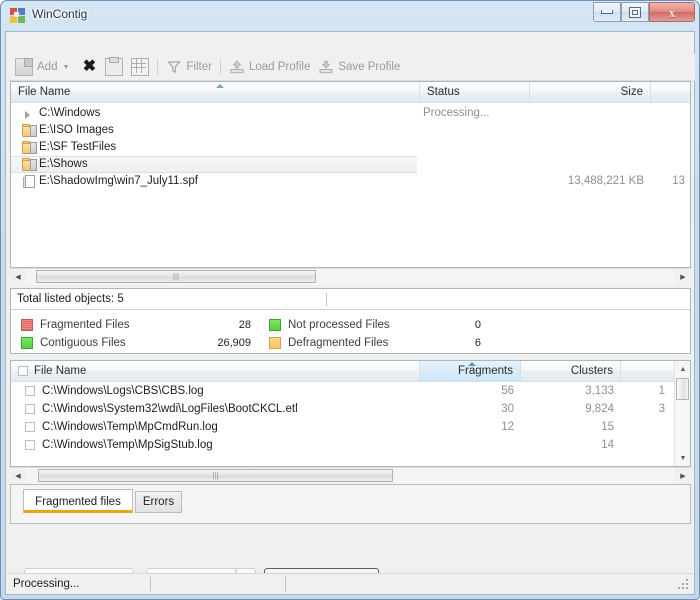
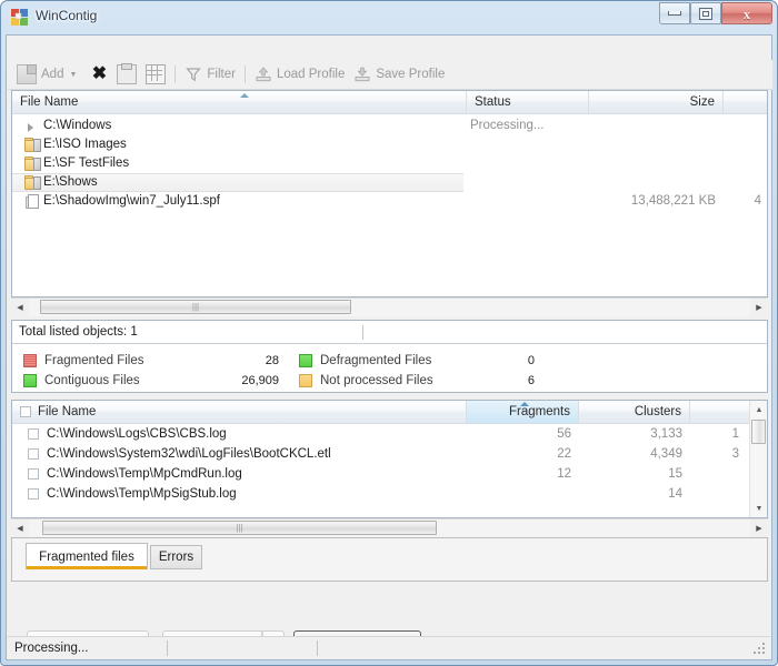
  WinContig
  x
  Add
  ✖
  Filter
  Load Profile
  Save Profile
  File Name
  Status
  Size
  C:\Windows
  Processing...
  E:\ISO Images
  E:\SF TestFiles
  E:\Shows
  E:\ShadowImg\win7_July11.spf
  13,488,221 KB
- 13
+ 4
  |||
- Total listed objects: 5
+ Total listed objects: 1
  Fragmented Files
  28
  Contiguous Files
  26,909
- Not processed Files
+ Defragmented Files
  0
- Defragmented Files
+ Not processed Files
  6
  File Name
  Fragments
  Clusters
  C:\Windows\Logs\CBS\CBS.log
  56
  3,133
  1
  C:\Windows\System32\wdi\LogFiles\BootCKCL.etl
- 30
+ 22
- 9,824
+ 4,349
  3
  C:\Windows\Temp\MpCmdRun.log
  12
  15
  C:\Windows\Temp\MpSigStub.log
  14
  |||
  Fragmented files
  Errors
  Processing...
